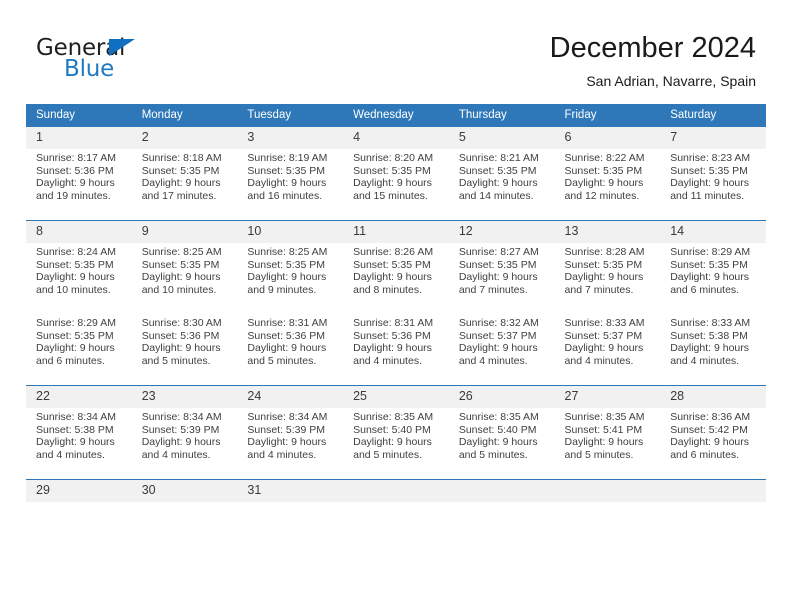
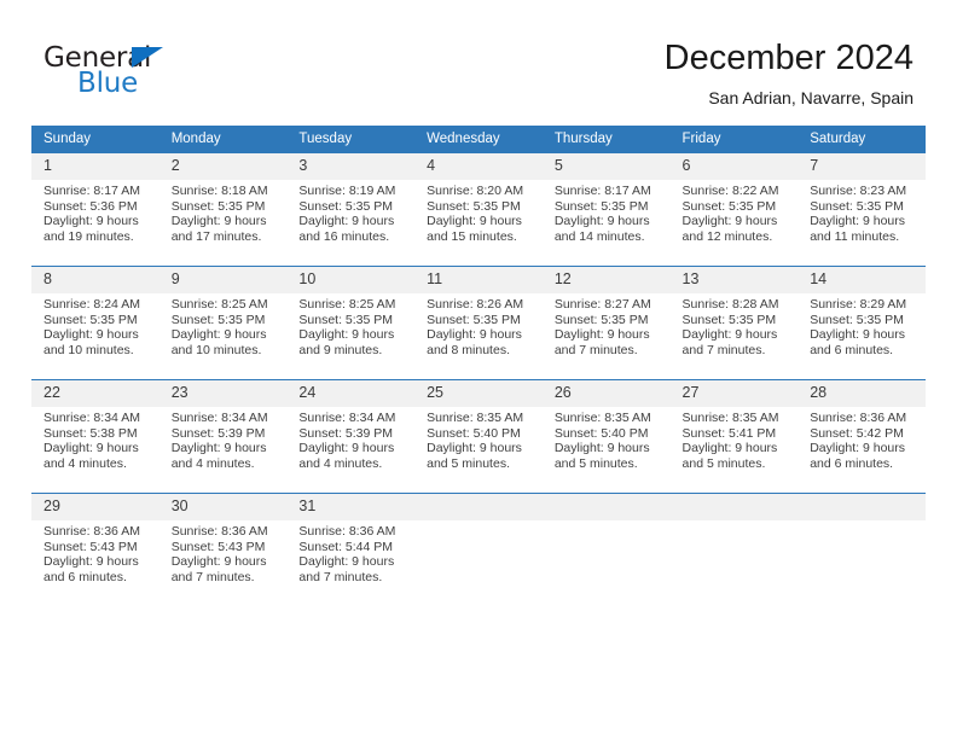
  General
  Blue
  December 2024
  San Adrian, Navarre, Spain
  Sunday	Monday	Tuesday	Wednesday	Thursday	Friday	Saturday
  1	2	3	4	5	6	7
- Sunrise: 8:17 AM Sunset: 5:36 PM Daylight: 9 hours and 19 minutes.	Sunrise: 8:18 AM Sunset: 5:35 PM Daylight: 9 hours and 17 minutes.	Sunrise: 8:19 AM Sunset: 5:35 PM Daylight: 9 hours and 16 minutes.	Sunrise: 8:20 AM Sunset: 5:35 PM Daylight: 9 hours and 15 minutes.	Sunrise: 8:21 AM Sunset: 5:35 PM Daylight: 9 hours and 14 minutes.	Sunrise: 8:22 AM Sunset: 5:35 PM Daylight: 9 hours and 12 minutes.	Sunrise: 8:23 AM Sunset: 5:35 PM Daylight: 9 hours and 11 minutes.
+ Sunrise: 8:17 AM Sunset: 5:36 PM Daylight: 9 hours and 19 minutes.	Sunrise: 8:18 AM Sunset: 5:35 PM Daylight: 9 hours and 17 minutes.	Sunrise: 8:19 AM Sunset: 5:35 PM Daylight: 9 hours and 16 minutes.	Sunrise: 8:20 AM Sunset: 5:35 PM Daylight: 9 hours and 15 minutes.	Sunrise: 8:17 AM Sunset: 5:35 PM Daylight: 9 hours and 14 minutes.	Sunrise: 8:22 AM Sunset: 5:35 PM Daylight: 9 hours and 12 minutes.	Sunrise: 8:23 AM Sunset: 5:35 PM Daylight: 9 hours and 11 minutes.
  8	9	10	11	12	13	14
  Sunrise: 8:24 AM Sunset: 5:35 PM Daylight: 9 hours and 10 minutes.	Sunrise: 8:25 AM Sunset: 5:35 PM Daylight: 9 hours and 10 minutes.	Sunrise: 8:25 AM Sunset: 5:35 PM Daylight: 9 hours and 9 minutes.	Sunrise: 8:26 AM Sunset: 5:35 PM Daylight: 9 hours and 8 minutes.	Sunrise: 8:27 AM Sunset: 5:35 PM Daylight: 9 hours and 7 minutes.	Sunrise: 8:28 AM Sunset: 5:35 PM Daylight: 9 hours and 7 minutes.	Sunrise: 8:29 AM Sunset: 5:35 PM Daylight: 9 hours and 6 minutes.
- Sunrise: 8:29 AM Sunset: 5:35 PM Daylight: 9 hours and 6 minutes.	Sunrise: 8:30 AM Sunset: 5:36 PM Daylight: 9 hours and 5 minutes.	Sunrise: 8:31 AM Sunset: 5:36 PM Daylight: 9 hours and 5 minutes.	Sunrise: 8:31 AM Sunset: 5:36 PM Daylight: 9 hours and 4 minutes.	Sunrise: 8:32 AM Sunset: 5:37 PM Daylight: 9 hours and 4 minutes.	Sunrise: 8:33 AM Sunset: 5:37 PM Daylight: 9 hours and 4 minutes.	Sunrise: 8:33 AM Sunset: 5:38 PM Daylight: 9 hours and 4 minutes.
  22	23	24	25	26	27	28
  Sunrise: 8:34 AM Sunset: 5:38 PM Daylight: 9 hours and 4 minutes.	Sunrise: 8:34 AM Sunset: 5:39 PM Daylight: 9 hours and 4 minutes.	Sunrise: 8:34 AM Sunset: 5:39 PM Daylight: 9 hours and 4 minutes.	Sunrise: 8:35 AM Sunset: 5:40 PM Daylight: 9 hours and 5 minutes.	Sunrise: 8:35 AM Sunset: 5:40 PM Daylight: 9 hours and 5 minutes.	Sunrise: 8:35 AM Sunset: 5:41 PM Daylight: 9 hours and 5 minutes.	Sunrise: 8:36 AM Sunset: 5:42 PM Daylight: 9 hours and 6 minutes.
  29	30	31
+ Sunrise: 8:36 AM Sunset: 5:43 PM Daylight: 9 hours and 6 minutes.	Sunrise: 8:36 AM Sunset: 5:43 PM Daylight: 9 hours and 7 minutes.	Sunrise: 8:36 AM Sunset: 5:44 PM Daylight: 9 hours and 7 minutes.
